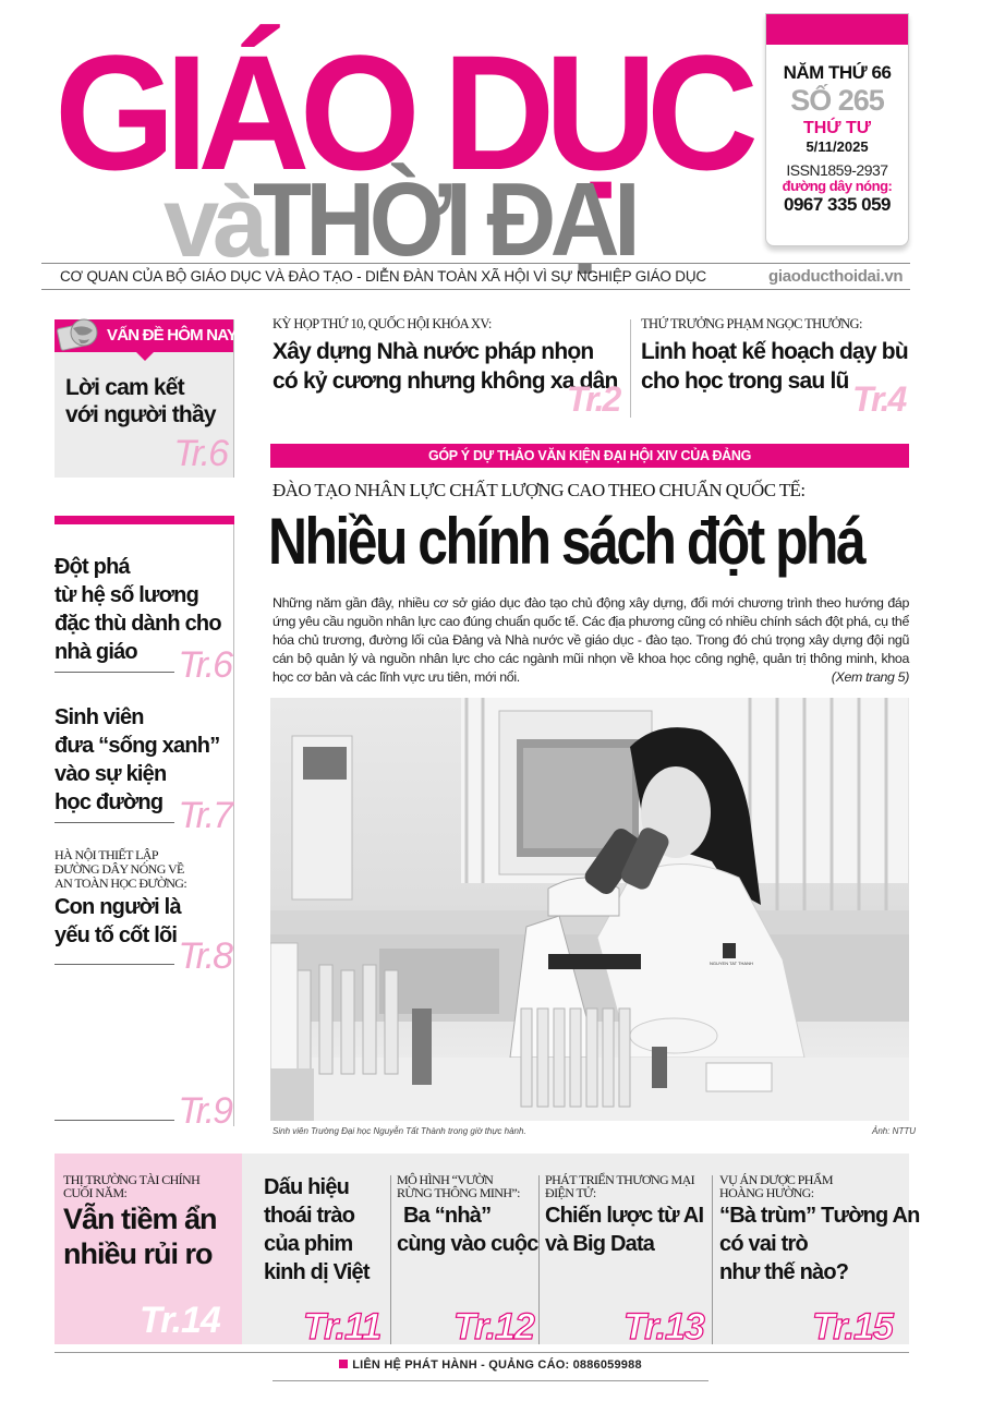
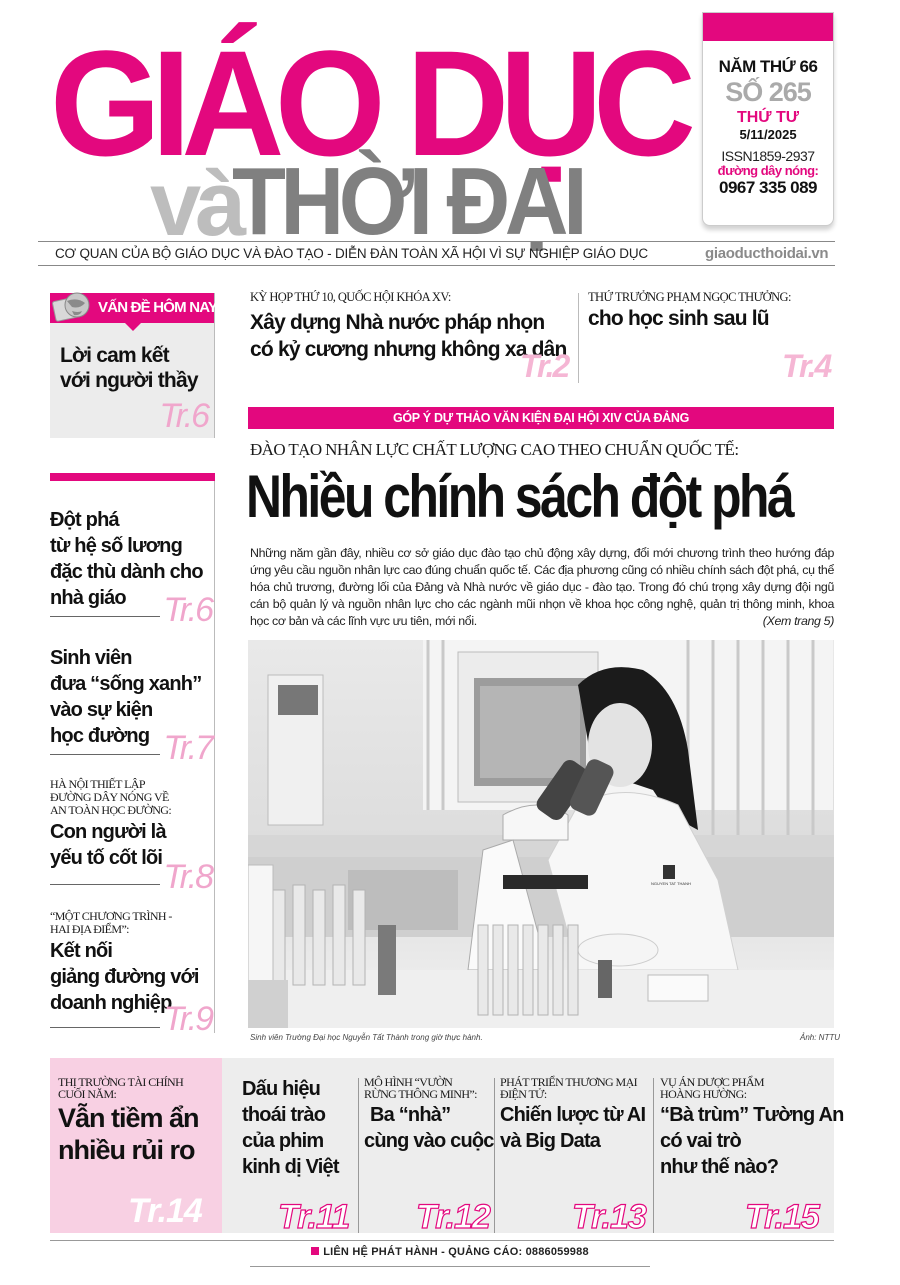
  GIÁO DỤC
  và
  THỜI ĐẠI
  NĂM THỨ 66
  SỐ 265
  THỨ TƯ
  5/11/2025
  ISSN1859-2937
  đường dây nóng:
- 0967 335 059
+ 0967 335 089
  CƠ QUAN CỦA BỘ GIÁO DỤC VÀ ĐÀO TẠO - DIỄN ĐÀN TOÀN XÃ HỘI VÌ SỰ NGHIỆP GIÁO DỤC
  giaoducthoidai.vn
  VẤN ĐỀ HÔM NAY
  Lời cam kết
  với người thầy
  Tr.6
  KỲ HỌP THỨ 10, QUỐC HỘI KHÓA XV:
  Xây dựng Nhà nước pháp nhọn
  có kỷ cương nhưng không xa dân
  Tr.2
  THỨ TRƯỞNG PHẠM NGỌC THƯỞNG:
- Linh hoạt kế hoạch dạy bù
- cho học trong sau lũ
+ cho học sinh sau lũ
  Tr.4
  GÓP Ý DỰ THẢO VĂN KIỆN ĐẠI HỘI XIV CỦA ĐẢNG
  ĐÀO TẠO NHÂN LỰC CHẤT LƯỢNG CAO THEO CHUẨN QUỐC TẾ:
  Nhiều chính sách đột phá
  Những năm gần đây, nhiều cơ sở giáo dục đào tạo chủ động xây dựng, đổi mới chương trình theo hướng đáp ứng yêu cầu nguồn nhân lực cao đúng chuẩn quốc tế. Các địa phương cũng có nhiều chính sách đột phá, cụ thể hóa chủ trương, đường lối của Đảng và Nhà nước về giáo dục - đào tạo. Trong đó chú trọng xây dựng đội ngũ cán bộ quản lý và nguồn nhân lực cho các ngành mũi nhọn về khoa học công nghệ, quản trị thông minh, khoa học cơ bản và các lĩnh vực ưu tiên, mới nổi.
  (Xem trang 5)
  Sinh viên Trường Đại học Nguyễn Tất Thành trong giờ thực hành.
  Ảnh: NTTU
  Đột phá
  từ hệ số lương
  đặc thù dành cho
  nhà giáo
  Tr.6
  Sinh viên
  đưa “sống xanh”
  vào sự kiện
  học đường
  Tr.7
  HÀ NỘI THIẾT LẬP
  ĐƯỜNG DÂY NÓNG VỀ
  AN TOÀN HỌC ĐƯỜNG:
  Con người là
  yếu tố cốt lõi
  Tr.8
+ “MỘT CHƯƠNG TRÌNH -
+ HAI ĐỊA ĐIỂM”:
+ Kết nối
+ giảng đường với
+ doanh nghiệp
  Tr.9
  THỊ TRƯỜNG TÀI CHÍNH
  CUỐI NĂM:
  Vẫn tiềm ẩn
  nhiều rủi ro
  Tr.14
  Dấu hiệu
  thoái trào
  của phim
  kinh dị Việt
  Tr.11
  MÔ HÌNH “VƯỜN
  RỪNG THÔNG MINH”:
  Ba “nhà”
  cùng vào cuộc
  Tr.12
  PHÁT TRIỂN THƯƠNG MẠI
  ĐIỆN TỬ:
  Chiến lược từ AI
  và Big Data
  Tr.13
  VỤ ÁN DƯỢC PHẨM
  HOÀNG HƯỜNG:
  “Bà trùm” Tường An
  có vai trò
  như thế nào?
  Tr.15
  LIÊN HỆ PHÁT HÀNH - QUẢNG CÁO: 0886059988
